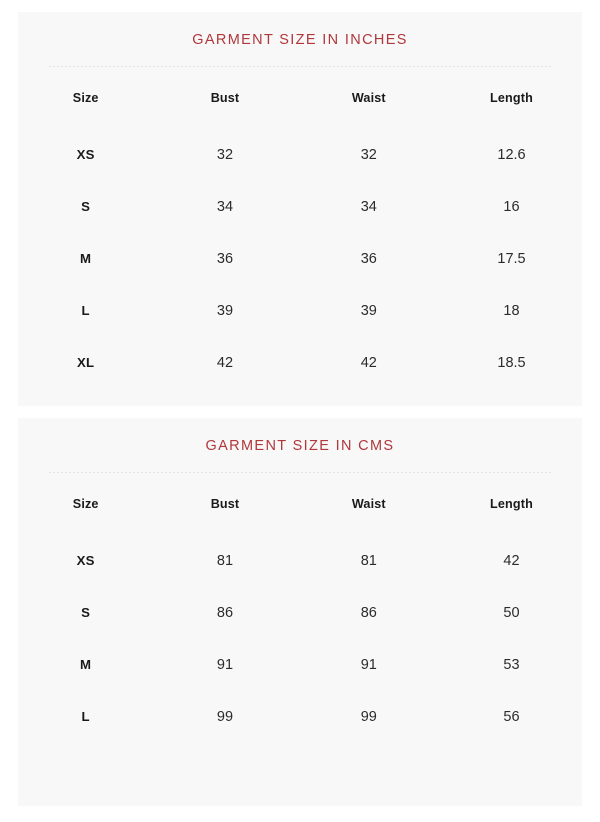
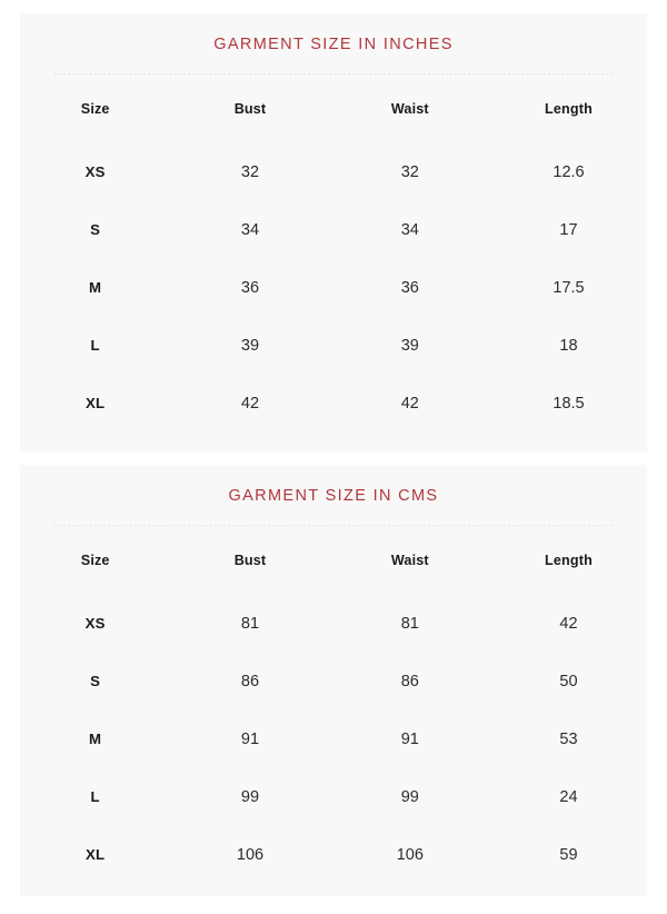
  GARMENT SIZE IN INCHES
  Size	Bust	Waist	Length
  XS	32	32	12.6
- S	34	34	16
+ S	34	34	17
  M	36	36	17.5
  L	39	39	18
  XL	42	42	18.5
  GARMENT SIZE IN CMS
  Size	Bust	Waist	Length
  XS	81	81	42
  S	86	86	50
  M	91	91	53
- L	99	99	56
+ L	99	99	24
+ XL	106	106	59
